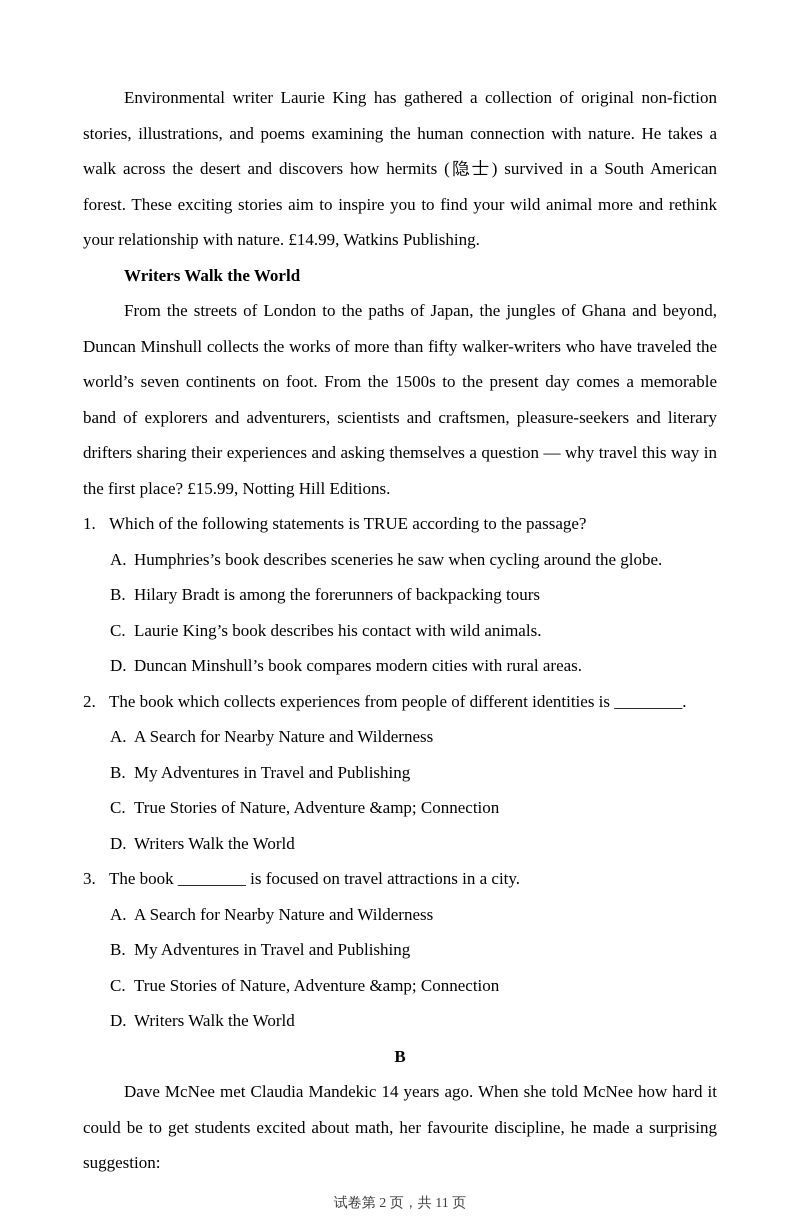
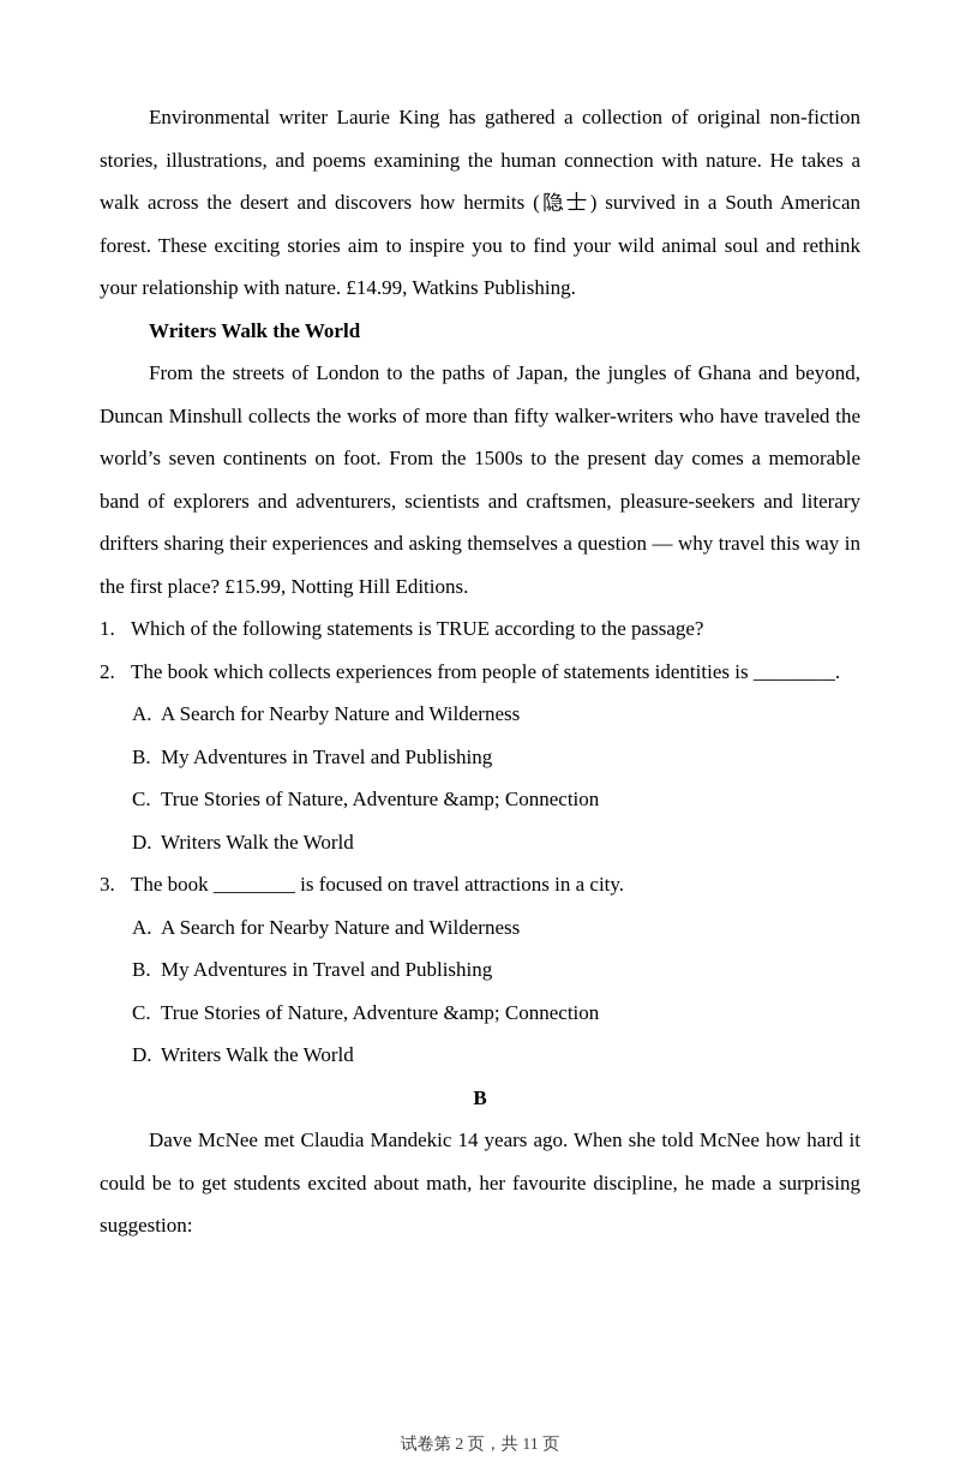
- Environmental writer Laurie King has gathered a collection of original non-fiction stories, illustrations, and poems examining the human connection with nature. He takes a walk across the desert and discovers how hermits (隐士) survived in a South American forest. These exciting stories aim to inspire you to find your wild animal more and rethink your relationship with nature. £14.99, Watkins Publishing.
+ Environmental writer Laurie King has gathered a collection of original non-fiction stories, illustrations, and poems examining the human connection with nature. He takes a walk across the desert and discovers how hermits (隐士) survived in a South American forest. These exciting stories aim to inspire you to find your wild animal soul and rethink your relationship with nature. £14.99, Watkins Publishing.
  Writers Walk the World
  From the streets of London to the paths of Japan, the jungles of Ghana and beyond, Duncan Minshull collects the works of more than fifty walker-writers who have traveled the world’s seven continents on foot. From the 1500s to the present day comes a memorable band of explorers and adventurers, scientists and craftsmen, pleasure-seekers and literary drifters sharing their experiences and asking themselves a question — why travel this way in the first place? £15.99, Notting Hill Editions.
  1. Which of the following statements is TRUE according to the passage?
- A. Humphries’s book describes sceneries he saw when cycling around the globe.
- B. Hilary Bradt is among the forerunners of backpacking tours
- C. Laurie King’s book describes his contact with wild animals.
- D. Duncan Minshull’s book compares modern cities with rural areas.
- 2. The book which collects experiences from people of different identities is ________.
+ 2. The book which collects experiences from people of statements identities is ________.
  A. A Search for Nearby Nature and Wilderness
  B. My Adventures in Travel and Publishing
  C. True Stories of Nature, Adventure &amp; Connection
  D. Writers Walk the World
  3. The book ________ is focused on travel attractions in a city.
  A. A Search for Nearby Nature and Wilderness
  B. My Adventures in Travel and Publishing
  C. True Stories of Nature, Adventure &amp; Connection
  D. Writers Walk the World
  B
  Dave McNee met Claudia Mandekic 14 years ago. When she told McNee how hard it could be to get students excited about math, her favourite discipline, he made a surprising suggestion:
  试卷第 2 页，共 11 页
